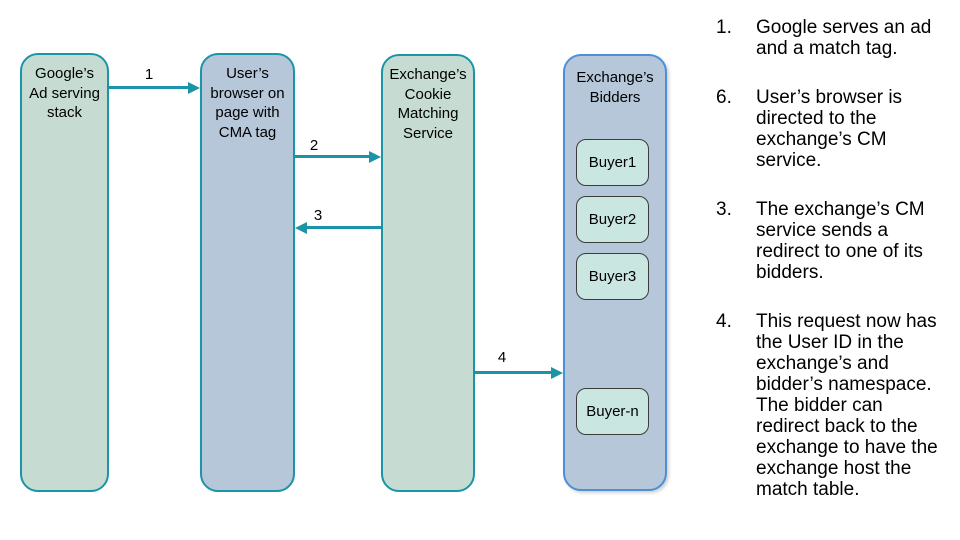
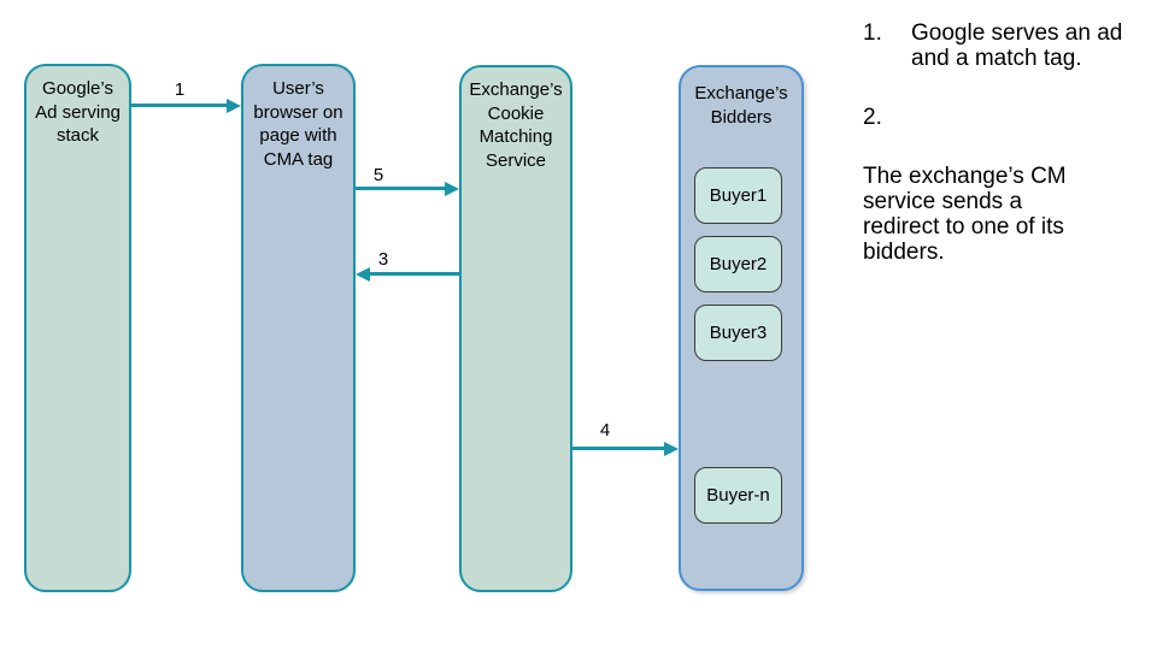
  Google’s
  Ad serving
  stack
  User’s
  browser on
  page with
  CMA tag
  Exchange’s
  Cookie
  Matching
  Service
  Exchange’s
  Bidders
  Buyer1
  Buyer2
  Buyer3
  Buyer-n
  1
- 2
+ 5
  3
  4
  1.
  Google serves an ad
  and a match tag.
- 6.
+ 2.
- User’s browser is
- directed to the
- exchange’s CM
- service.
- 3.
  The exchange’s CM
  service sends a
  redirect to one of its
  bidders.
- 4.
- This request now has
- the User ID in the
- exchange’s and
- bidder’s namespace.
- The bidder can
- redirect back to the
- exchange to have the
- exchange host the
- match table.
